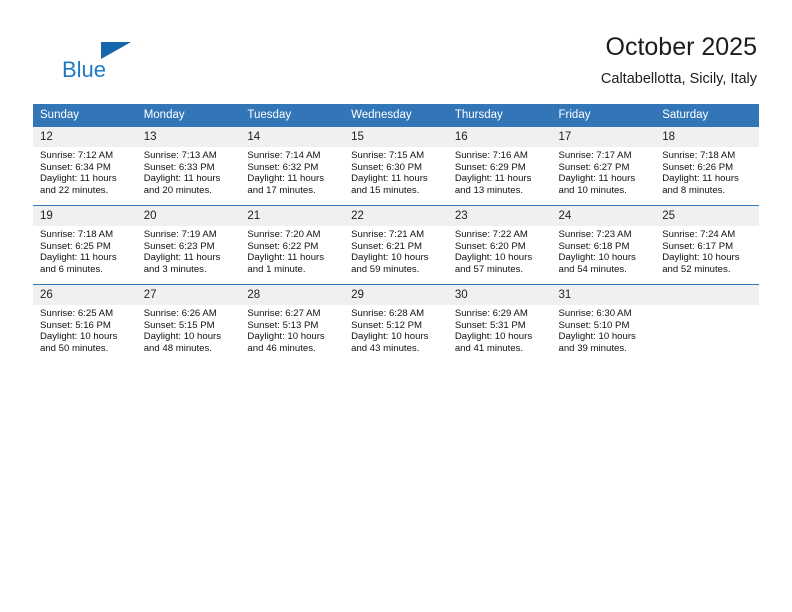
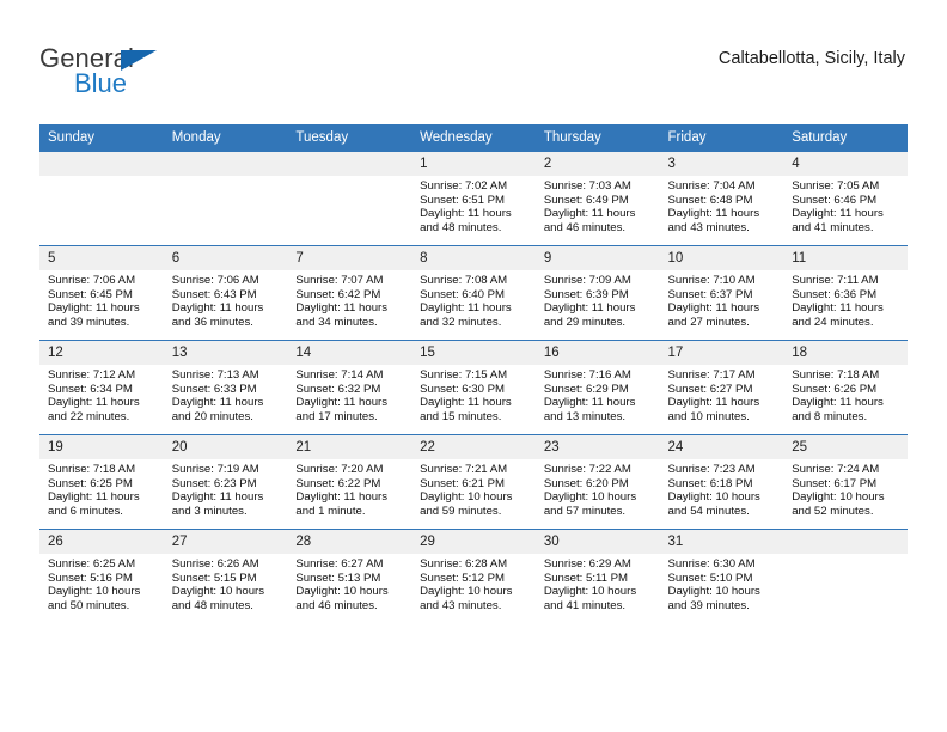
+ General
  Blue
- October 2025
  Caltabellotta, Sicily, Italy
  Sunday	Monday	Tuesday	Wednesday	Thursday	Friday	Saturday
+ 			1Sunrise: 7:02 AMSunset: 6:51 PMDaylight: 11 hoursand 48 minutes.	2Sunrise: 7:03 AMSunset: 6:49 PMDaylight: 11 hoursand 46 minutes.	3Sunrise: 7:04 AMSunset: 6:48 PMDaylight: 11 hoursand 43 minutes.	4Sunrise: 7:05 AMSunset: 6:46 PMDaylight: 11 hoursand 41 minutes.
+ 5Sunrise: 7:06 AMSunset: 6:45 PMDaylight: 11 hoursand 39 minutes.	6Sunrise: 7:06 AMSunset: 6:43 PMDaylight: 11 hoursand 36 minutes.	7Sunrise: 7:07 AMSunset: 6:42 PMDaylight: 11 hoursand 34 minutes.	8Sunrise: 7:08 AMSunset: 6:40 PMDaylight: 11 hoursand 32 minutes.	9Sunrise: 7:09 AMSunset: 6:39 PMDaylight: 11 hoursand 29 minutes.	10Sunrise: 7:10 AMSunset: 6:37 PMDaylight: 11 hoursand 27 minutes.	11Sunrise: 7:11 AMSunset: 6:36 PMDaylight: 11 hoursand 24 minutes.
  12Sunrise: 7:12 AMSunset: 6:34 PMDaylight: 11 hoursand 22 minutes.	13Sunrise: 7:13 AMSunset: 6:33 PMDaylight: 11 hoursand 20 minutes.	14Sunrise: 7:14 AMSunset: 6:32 PMDaylight: 11 hoursand 17 minutes.	15Sunrise: 7:15 AMSunset: 6:30 PMDaylight: 11 hoursand 15 minutes.	16Sunrise: 7:16 AMSunset: 6:29 PMDaylight: 11 hoursand 13 minutes.	17Sunrise: 7:17 AMSunset: 6:27 PMDaylight: 11 hoursand 10 minutes.	18Sunrise: 7:18 AMSunset: 6:26 PMDaylight: 11 hoursand 8 minutes.
  19Sunrise: 7:18 AMSunset: 6:25 PMDaylight: 11 hoursand 6 minutes.	20Sunrise: 7:19 AMSunset: 6:23 PMDaylight: 11 hoursand 3 minutes.	21Sunrise: 7:20 AMSunset: 6:22 PMDaylight: 11 hoursand 1 minute.	22Sunrise: 7:21 AMSunset: 6:21 PMDaylight: 10 hoursand 59 minutes.	23Sunrise: 7:22 AMSunset: 6:20 PMDaylight: 10 hoursand 57 minutes.	24Sunrise: 7:23 AMSunset: 6:18 PMDaylight: 10 hoursand 54 minutes.	25Sunrise: 7:24 AMSunset: 6:17 PMDaylight: 10 hoursand 52 minutes.
- 26Sunrise: 6:25 AMSunset: 5:16 PMDaylight: 10 hoursand 50 minutes.	27Sunrise: 6:26 AMSunset: 5:15 PMDaylight: 10 hoursand 48 minutes.	28Sunrise: 6:27 AMSunset: 5:13 PMDaylight: 10 hoursand 46 minutes.	29Sunrise: 6:28 AMSunset: 5:12 PMDaylight: 10 hoursand 43 minutes.	30Sunrise: 6:29 AMSunset: 5:31 PMDaylight: 10 hoursand 41 minutes.	31Sunrise: 6:30 AMSunset: 5:10 PMDaylight: 10 hoursand 39 minutes.
+ 26Sunrise: 6:25 AMSunset: 5:16 PMDaylight: 10 hoursand 50 minutes.	27Sunrise: 6:26 AMSunset: 5:15 PMDaylight: 10 hoursand 48 minutes.	28Sunrise: 6:27 AMSunset: 5:13 PMDaylight: 10 hoursand 46 minutes.	29Sunrise: 6:28 AMSunset: 5:12 PMDaylight: 10 hoursand 43 minutes.	30Sunrise: 6:29 AMSunset: 5:11 PMDaylight: 10 hoursand 41 minutes.	31Sunrise: 6:30 AMSunset: 5:10 PMDaylight: 10 hoursand 39 minutes.
